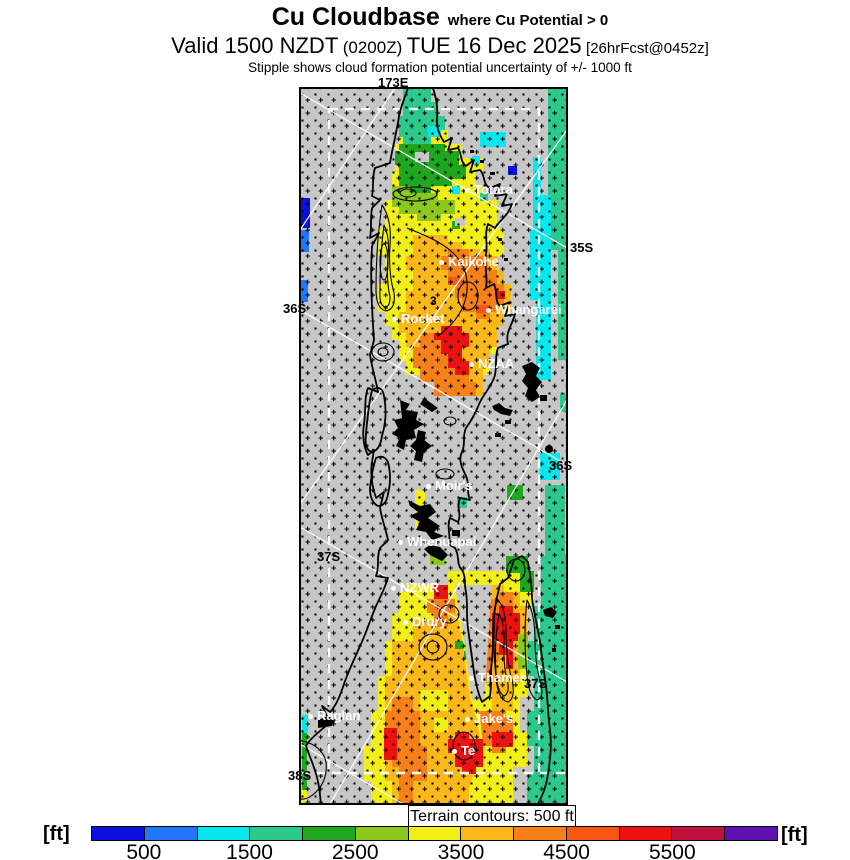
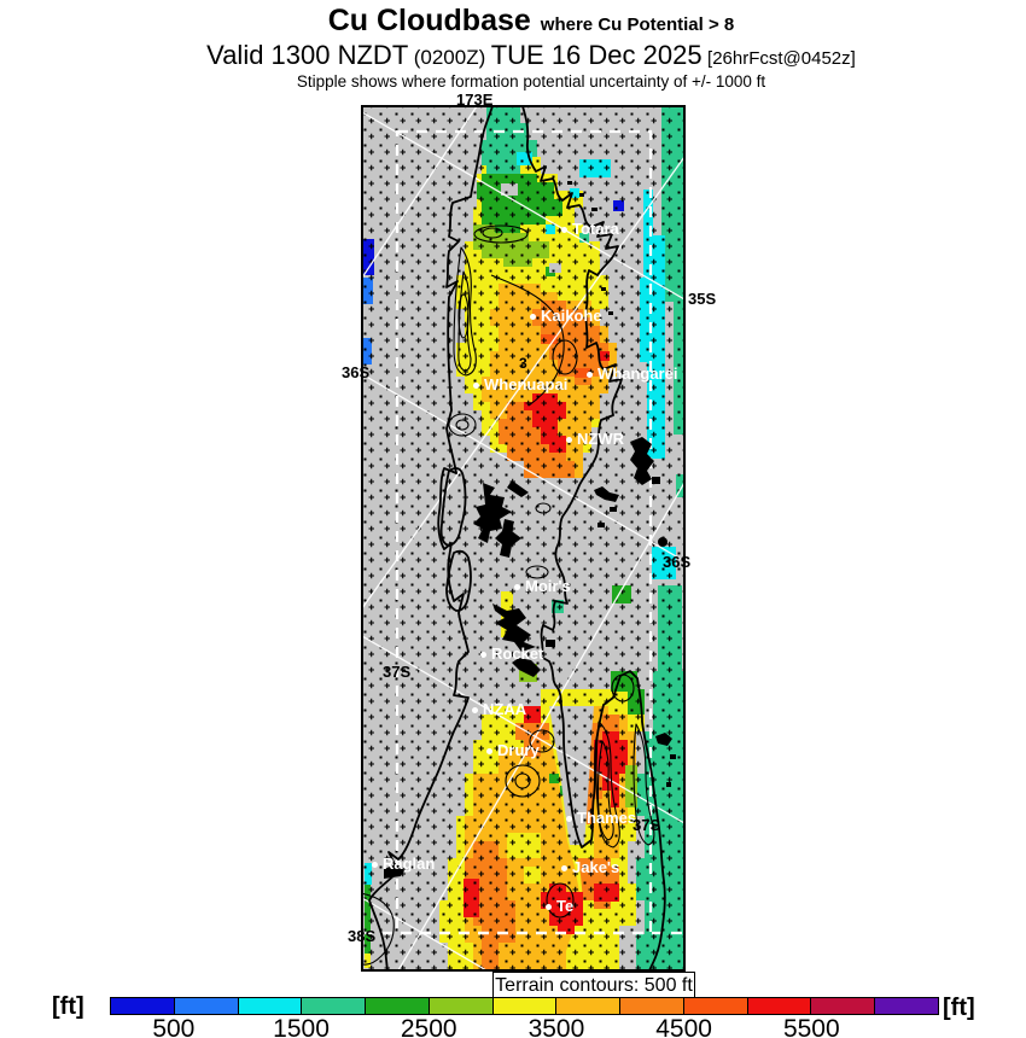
- Cu Cloudbase where Cu Potential > 0
+ Cu Cloudbase where Cu Potential > 8
- Valid 1500 NZDT (0200Z) TUE 16 Dec 2025 [26hrFcst@0452z]
+ Valid 1300 NZDT (0200Z) TUE 16 Dec 2025 [26hrFcst@0452z]
- Stipple shows cloud formation potential uncertainty of +/- 1000 ft
+ Stipple shows where formation potential uncertainty of +/- 1000 ft
  Totara
  Kaikohe
- Rocket
+ Whenuapai
  Whangarei
- NZAA
+ NZWR
  Moir's
- Whenuapai
+ Rocket
- NZWR
+ NZAA
  Drury
  Thames
  Raglan
  Jake's
  Te
  173E
  35S
  36S
  36S
  37S
  37S
  38S
  3
  Terrain contours: 500 ft
  500
  1500
  2500
  3500
  4500
  5500
  [ft]
  [ft]
